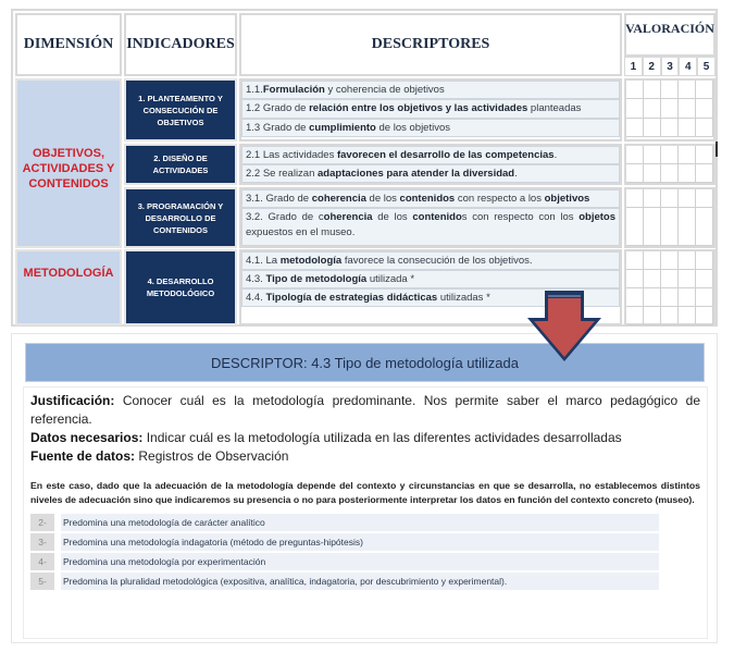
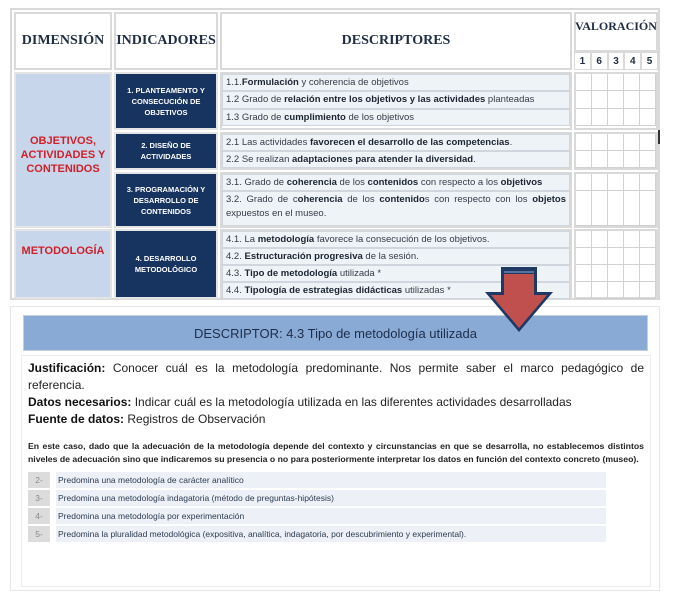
  DIMENSIÓN
  INDICADORES
  DESCRIPTORES
  VALORACIÓN
  1
- 2
+ 6
  3
  4
  5
  OBJETIVOS, ACTIVIDADES Y CONTENIDOS
  METODOLOGÍA
  1. PLANTEAMENTO Y CONSECUCIÓN DE OBJETIVOS
  2. DISEÑO DE ACTIVIDADES
  3. PROGRAMACIÓN Y DESARROLLO DE CONTENIDOS
  4. DESARROLLO METODOLÓGICO
  1.1.Formulación y coherencia de objetivos
  1.2 Grado de relación entre los objetivos y las actividades planteadas
  1.3 Grado de cumplimiento de los objetivos
  2.1 Las actividades favorecen el desarrollo de las competencias.
  2.2 Se realizan adaptaciones para atender la diversidad.
  3.1. Grado de coherencia de los contenidos con respecto a los objetivos
  3.2. Grado de coherencia de los contenidos con respecto con los objetos expuestos en el museo.
  4.1. La metodología favorece la consecución de los objetivos.
+ 4.2. Estructuración progresiva de la sesión.
  4.3. Tipo de metodología utilizada *
  4.4. Tipología de estrategias didácticas utilizadas *
  DESCRIPTOR: 4.3 Tipo de metodología utilizada
  Justificación: Conocer cuál es la metodología predominante. Nos permite saber el marco pedagógico de referencia.
  Datos necesarios: Indicar cuál es la metodología utilizada en las diferentes actividades desarrolladas
  Fuente de datos: Registros de Observación
  En este caso, dado que la adecuación de la metodología depende del contexto y circunstancias en que se desarrolla, no establecemos distintos niveles de adecuación sino que indicaremos su presencia o no para posteriormente interpretar los datos en función del contexto concreto (museo).
  2-
  Predomina una metodología de carácter analítico
  3-
  Predomina una metodología indagatoria (método de preguntas-hipótesis)
  4-
  Predomina una metodología por experimentación
  5-
  Predomina la pluralidad metodológica (expositiva, analítica, indagatoria, por descubrimiento y experimental).
